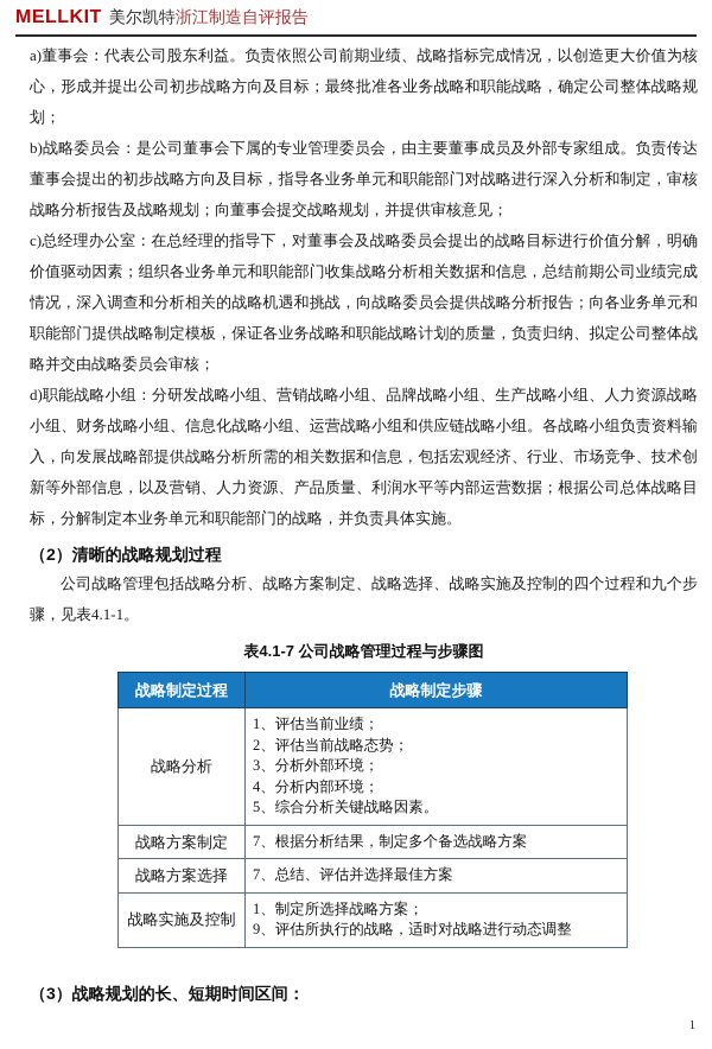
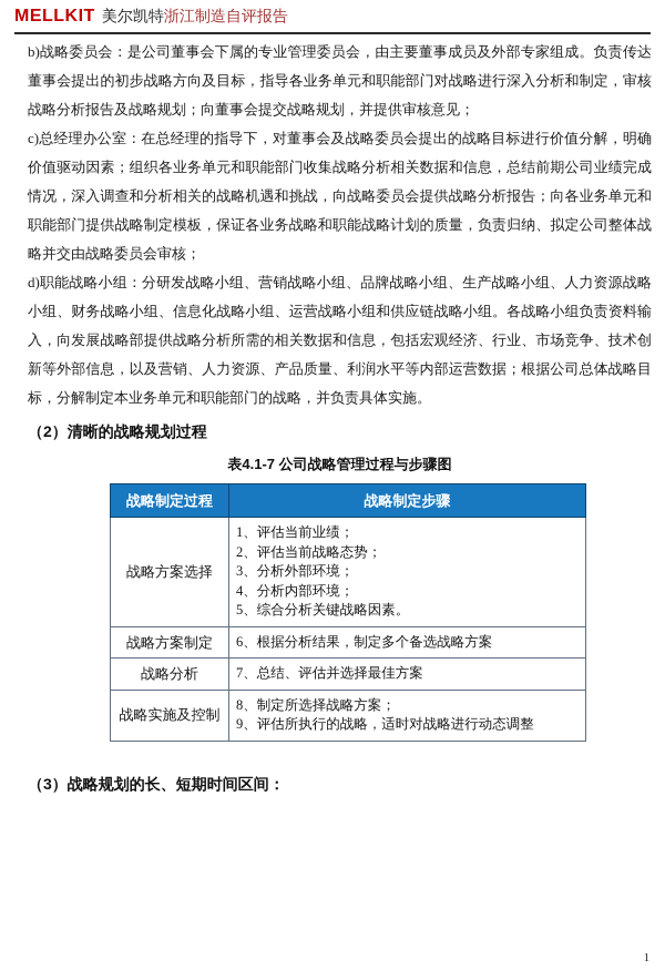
  MELLKIT 美尔凯特浙江制造自评报告
- a)董事会：代表公司股东利益。负责依照公司前期业绩、战略指标完成情况，以创造更大价值为核心，形成并提出公司初步战略方向及目标；最终批准各业务战略和职能战略，确定公司整体战略规划；
  b)战略委员会：是公司董事会下属的专业管理委员会，由主要董事成员及外部专家组成。负责传达董事会提出的初步战略方向及目标，指导各业务单元和职能部门对战略进行深入分析和制定，审核战略分析报告及战略规划；向董事会提交战略规划，并提供审核意见；
  c)总经理办公室：在总经理的指导下，对董事会及战略委员会提出的战略目标进行价值分解，明确价值驱动因素；组织各业务单元和职能部门收集战略分析相关数据和信息，总结前期公司业绩完成情况，深入调查和分析相关的战略机遇和挑战，向战略委员会提供战略分析报告；向各业务单元和职能部门提供战略制定模板，保证各业务战略和职能战略计划的质量，负责归纳、拟定公司整体战略并交由战略委员会审核；
  d)职能战略小组：分研发战略小组、营销战略小组、品牌战略小组、生产战略小组、人力资源战略小组、财务战略小组、信息化战略小组、运营战略小组和供应链战略小组。各战略小组负责资料输入，向发展战略部提供战略分析所需的相关数据和信息，包括宏观经济、行业、市场竞争、技术创新等外部信息，以及营销、人力资源、产品质量、利润水平等内部运营数据；根据公司总体战略目标，分解制定本业务单元和职能部门的战略，并负责具体实施。
  （2）清晰的战略规划过程
- 公司战略管理包括战略分析、战略方案制定、战略选择、战略实施及控制的四个过程和九个步骤，见表4.1-1。
  表4.1-7 公司战略管理过程与步骤图
  战略制定过程	战略制定步骤
- 战略分析	1、评估当前业绩；2、评估当前战略态势；3、分析外部环境；4、分析内部环境；5、综合分析关键战略因素。
+ 战略方案选择	1、评估当前业绩；2、评估当前战略态势；3、分析外部环境；4、分析内部环境；5、综合分析关键战略因素。
- 战略方案制定	7、根据分析结果，制定多个备选战略方案
+ 战略方案制定	6、根据分析结果，制定多个备选战略方案
- 战略方案选择	7、总结、评估并选择最佳方案
+ 战略分析	7、总结、评估并选择最佳方案
- 战略实施及控制	1、制定所选择战略方案；9、评估所执行的战略，适时对战略进行动态调整
+ 战略实施及控制	8、制定所选择战略方案；9、评估所执行的战略，适时对战略进行动态调整
  （3）战略规划的长、短期时间区间：
  1
